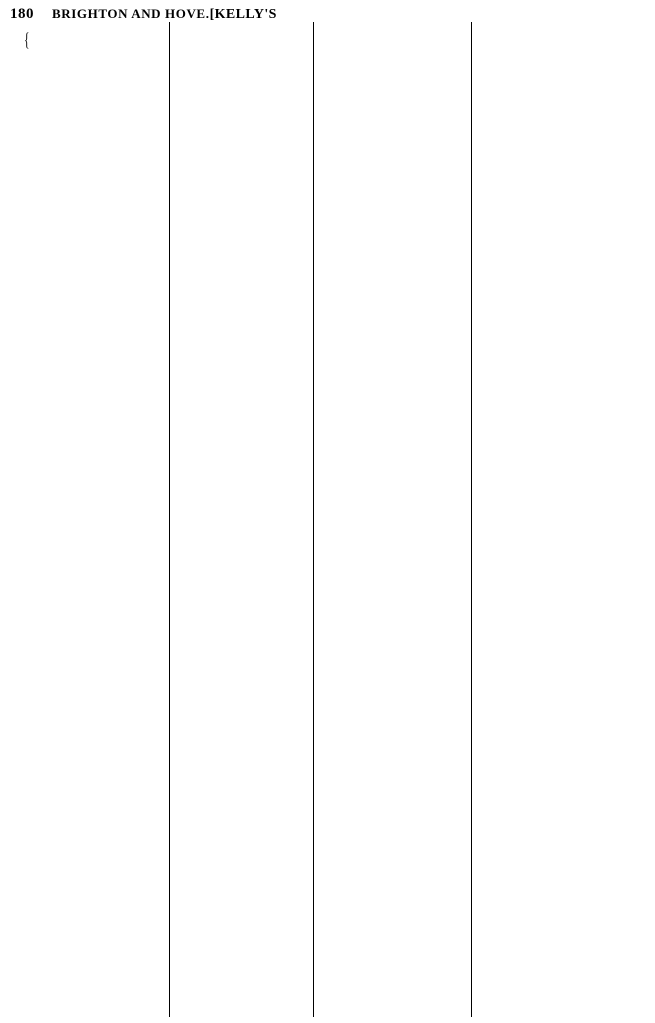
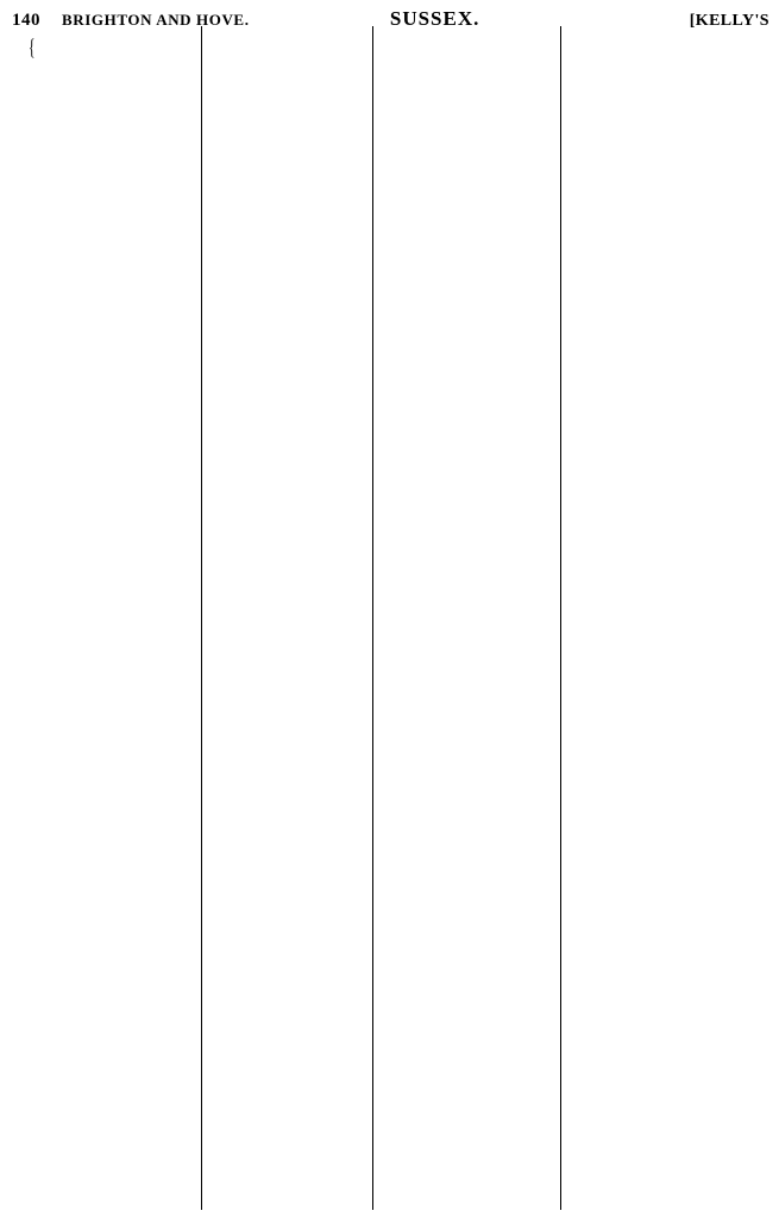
- 180
+ 140
  BRIGHTON AND HOVE.
+ SUSSEX.
  [KELLY'S
  {
